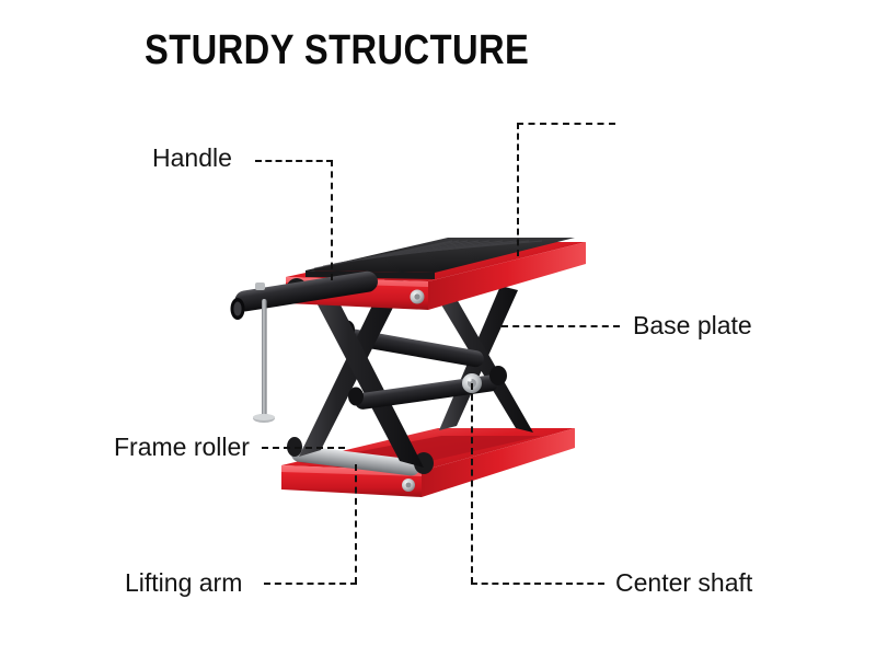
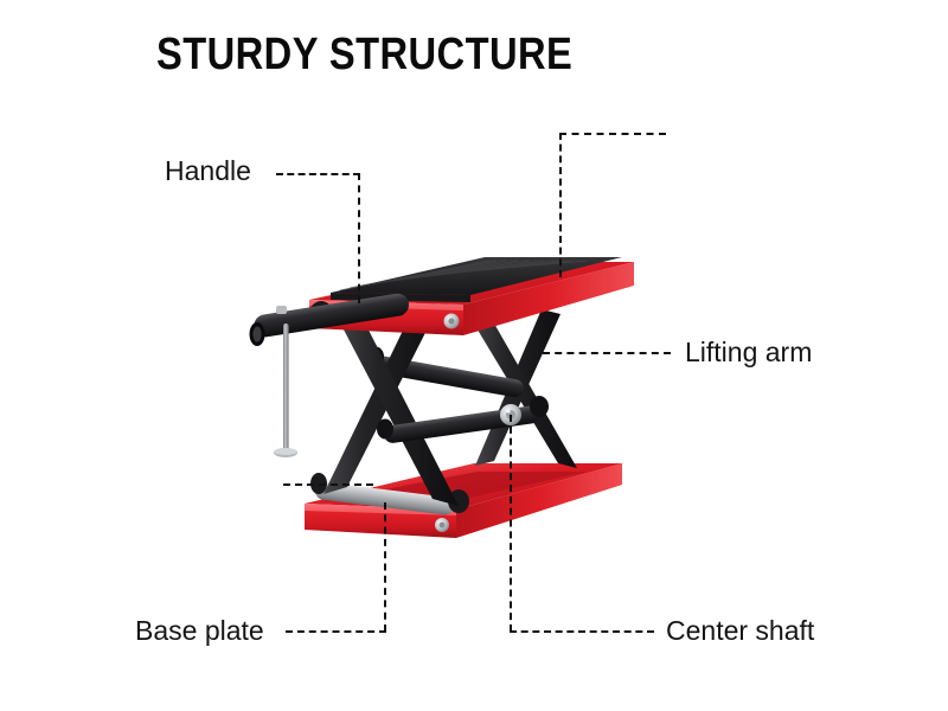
  STURDY STRUCTURE
  Handle
- Base plate
+ Lifting arm
- Frame roller
- Lifting arm
+ Base plate
  Center shaft
